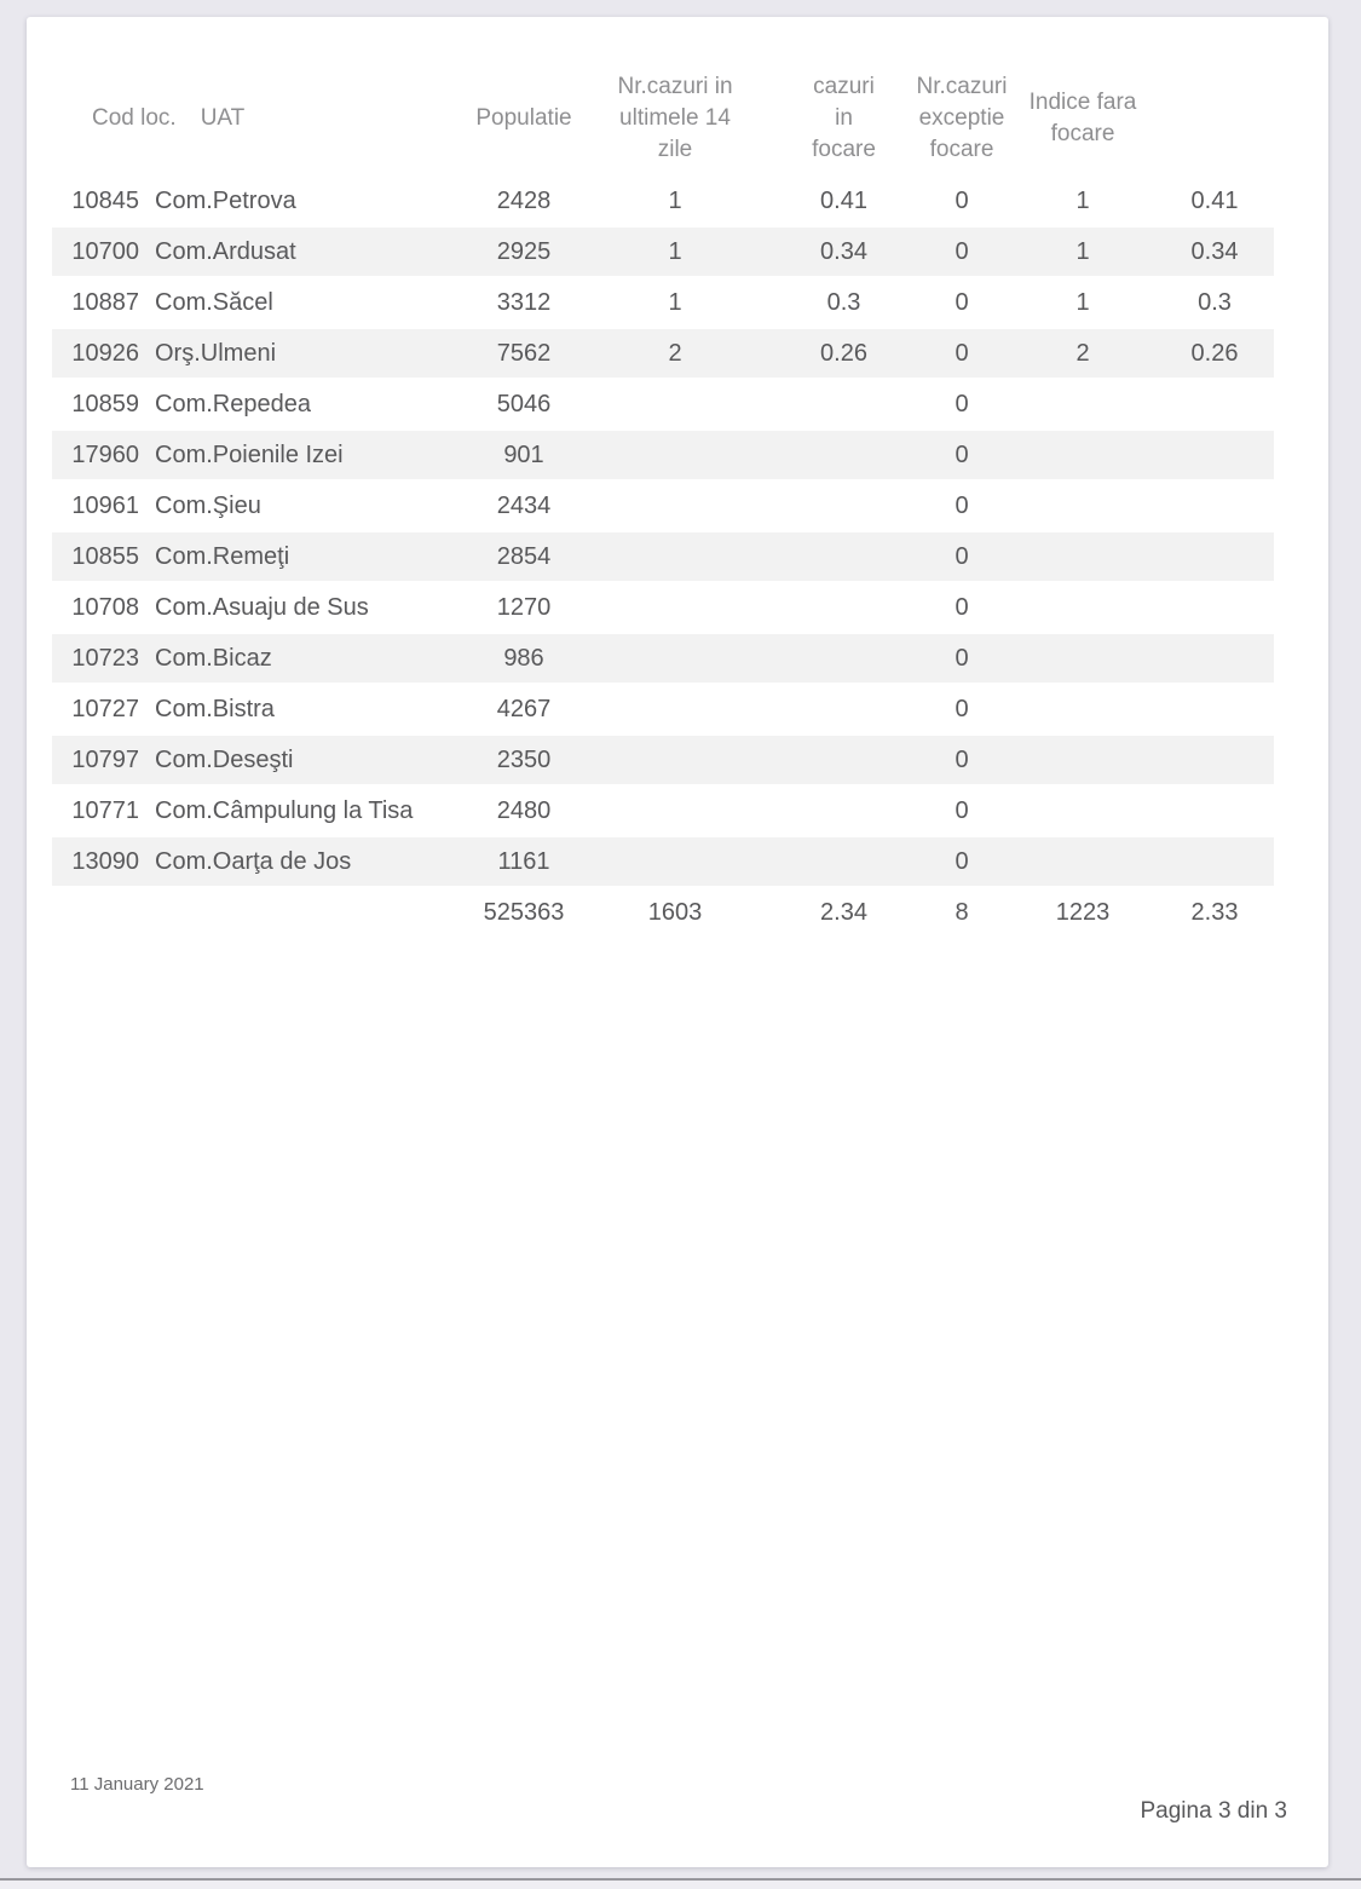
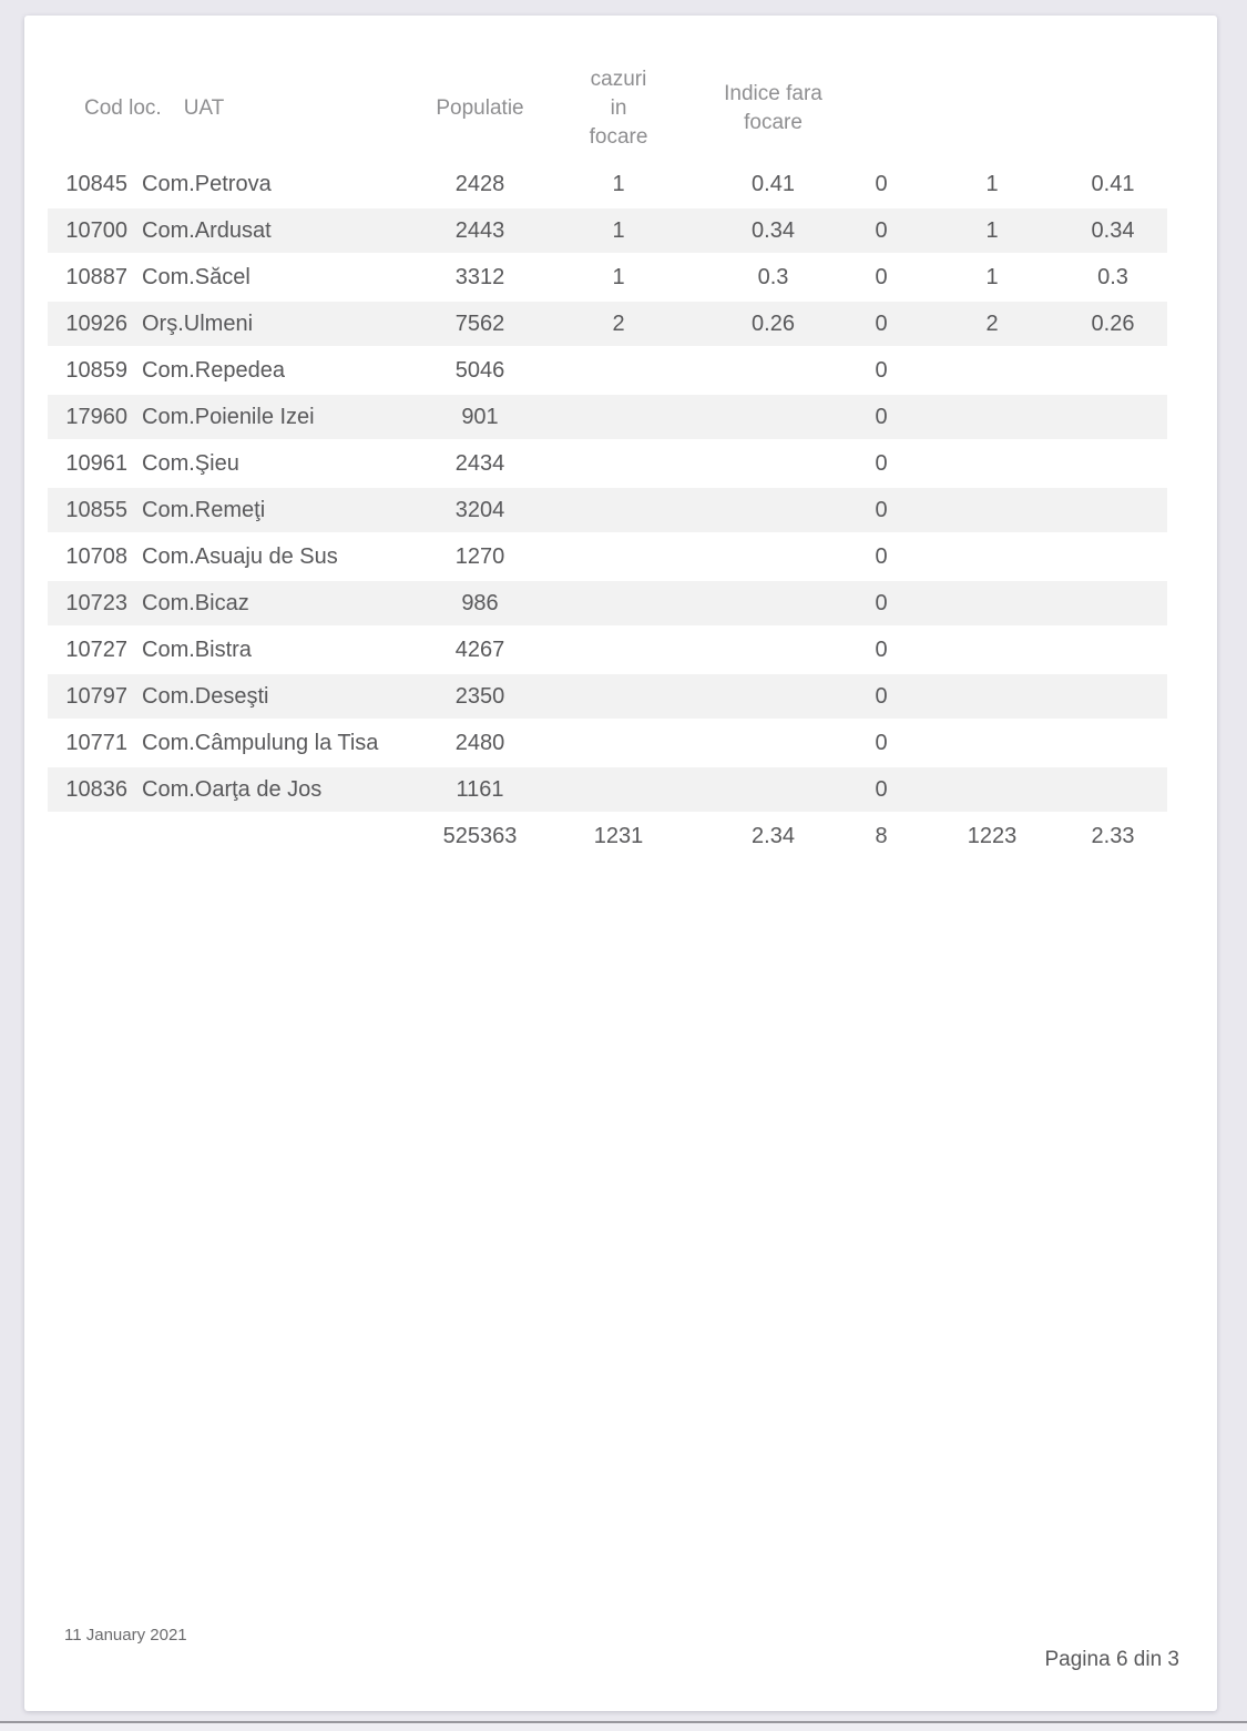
  Cod loc.
  UAT
  Populatie
- Nr.cazuri in
- ultimele 14
- zile
  cazuri
  in
  focare
- Nr.cazuri
- exceptie focare
  Indice fara
  focare
  10845
  Com.Petrova
  2428
  1
  0.41
  0
  1
  0.41
  10700
  Com.Ardusat
- 2925
+ 2443
  1
  0.34
  0
  1
  0.34
  10887
  Com.Săcel
  3312
  1
  0.3
  0
  1
  0.3
  10926
  Orş.Ulmeni
  7562
  2
  0.26
  0
  2
  0.26
  10859
  Com.Repedea
  5046
  0
  17960
  Com.Poienile Izei
  901
  0
  10961
  Com.Şieu
  2434
  0
  10855
  Com.Remeţi
- 2854
+ 3204
  0
  10708
  Com.Asuaju de Sus
  1270
  0
  10723
  Com.Bicaz
  986
  0
  10727
  Com.Bistra
  4267
  0
  10797
  Com.Deseşti
  2350
  0
  10771
  Com.Câmpulung la Tisa
  2480
  0
- 13090
+ 10836
  Com.Oarţa de Jos
  1161
  0
  525363
- 1603
+ 1231
  2.34
  8
  1223
  2.33
  11 January 2021
- Pagina 3 din 3
+ Pagina 6 din 3
